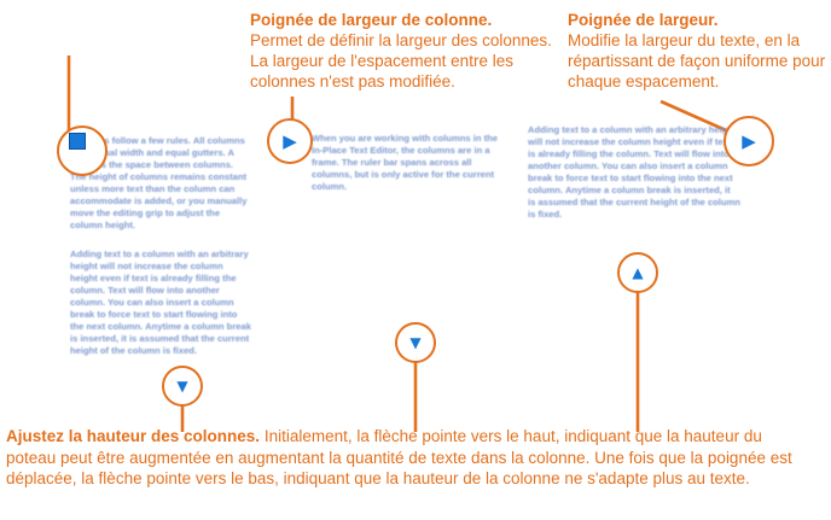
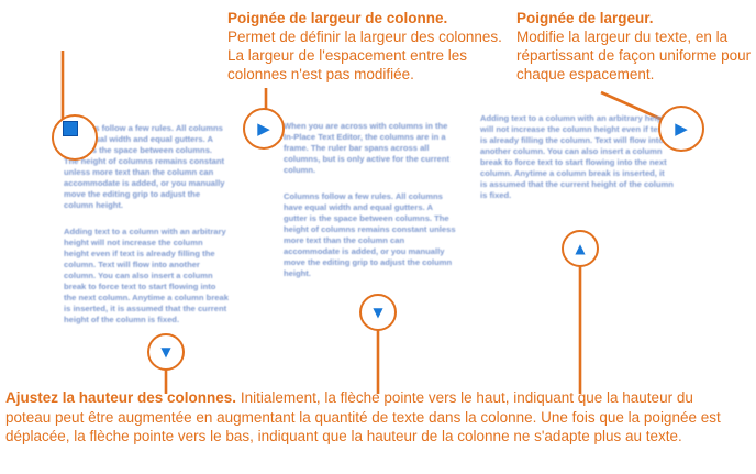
  Poignée de largeur de colonne.
  Permet de définir la largeur des colonnes. La largeur de l'espacement entre les colonnes n'est pas modifiée.
  Poignée de largeur.
  Modifie la largeur du texte, en la répartissant de façon uniforme pour chaque espacement.
  s follow a few rules. All columns al width and equal gutters. A s the space between columns. The height of columns remains constant unless more text than the column can accommodate is added, or you manually move the editing grip to adjust the column height.
  Adding text to a column with an arbitrary height will not increase the column height even if text is already filling the column. Text will flow into another column. You can also insert a column break to force text to start flowing into the next column. Anytime a column break is inserted, it is assumed that the current height of the column is fixed.
- When you are working with columns in the In-Place Text Editor, the columns are in a frame. The ruler bar spans across all columns, but is only active for the current column.
+ When you are across with columns in the In-Place Text Editor, the columns are in a frame. The ruler bar spans across all columns, but is only active for the current column.
+ Columns follow a few rules. All columns have equal width and equal gutters. A gutter is the space between columns. The height of columns remains constant unless more text than the column can accommodate is added, or you manually move the editing grip to adjust the column height.
  Adding text to a column with an arbitrary hei will not increase the column height even if te is already filling the column. Text will flow int another column. You can also insert a column break to force text to start flowing into the next column. Anytime a column break is inserted, it is assumed that the current height of the column is fixed.
  ▶
  ▶
  ▼
  ▼
  ▲
  Ajustez la hauteur des colonnes. Initialement, la flèche pointe vers le haut, indiquant que la hauteur du poteau peut être augmentée en augmentant la quantité de texte dans la colonne. Une fois que la poignée est déplacée, la flèche pointe vers le bas, indiquant que la hauteur de la colonne ne s'adapte plus au texte.
